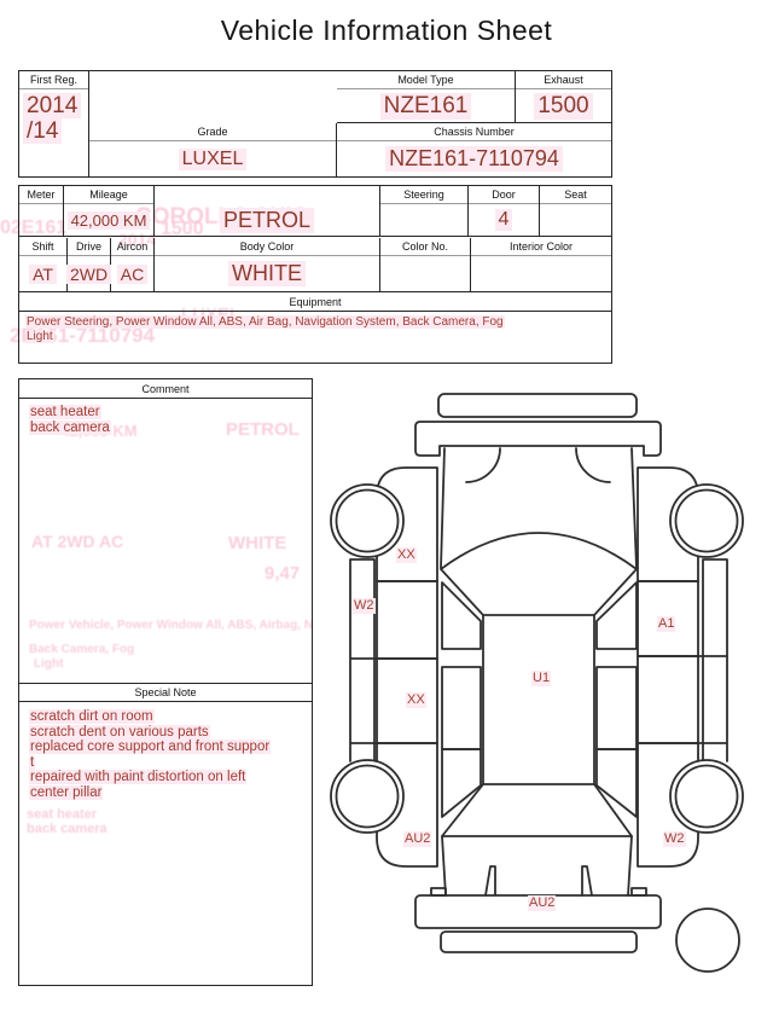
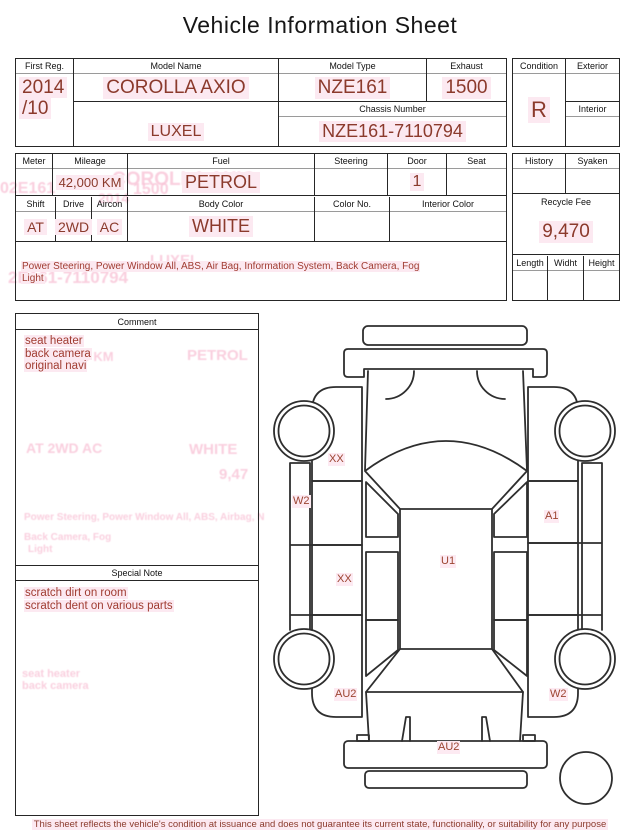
  Vehicle Information Sheet
  1500
  02E161
  2014
  21-7110794
  PETROL
  AT 2WD AC
  WHITE
  9,47
- Power Vehicle, Power Window All, ABS, Airbag, N
+ Power Steering, Power Window All, ABS, Airbag, N
  Back Camera, Fog
  Light
  seat heater
  back camera
  First Reg.
  2014
- /14
+ /10
+ Model Name
+ COROLLA AXIO
  Model Type
  NZE161
  Exhaust
  1500
- Grade
  LUXEL
  Chassis Number
  NZE161-7110794
+ Condition
+ R
+ Exterior
+ Interior
  Meter
  Mileage
  42,000 KM
+ Fuel
  PETROL
  Steering
  Door
- 4
+ 1
  Seat
  Shift
  AT
  Drive
  2WD
  Aircon
  AC
  Body Color
  WHITE
  Color No.
  Interior Color
- Equipment
- Power Steering, Power Window All, ABS, Air Bag, Navigation System, Back Camera, Fog
+ Power Steering, Power Window All, ABS, Air Bag, Information System, Back Camera, Fog
  Light
+ History
+ Syaken
+ Recycle Fee
+ 9,470
+ Length
+ Widht
+ Height
  Comment
  seat heater
  back camera
+ original navi
  Special Note
  scratch dirt on room
  scratch dent on various parts
- replaced core support and front suppor
- t
- repaired with paint distortion on left
- center pillar
  XX
  W2
  A1
  U1
  XX
  AU2
  W2
  AU2
+ This sheet reflects the vehicle's condition at issuance and does not guarantee its current state, functionality, or suitability for any purpose
